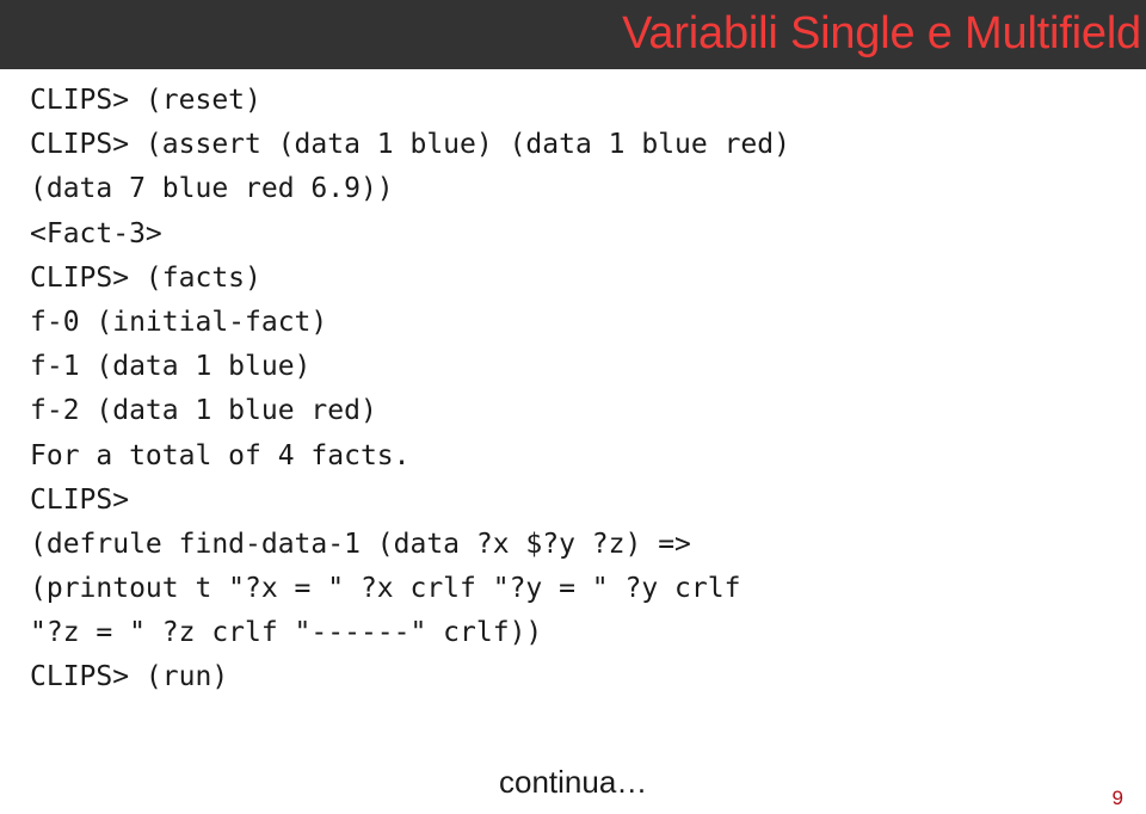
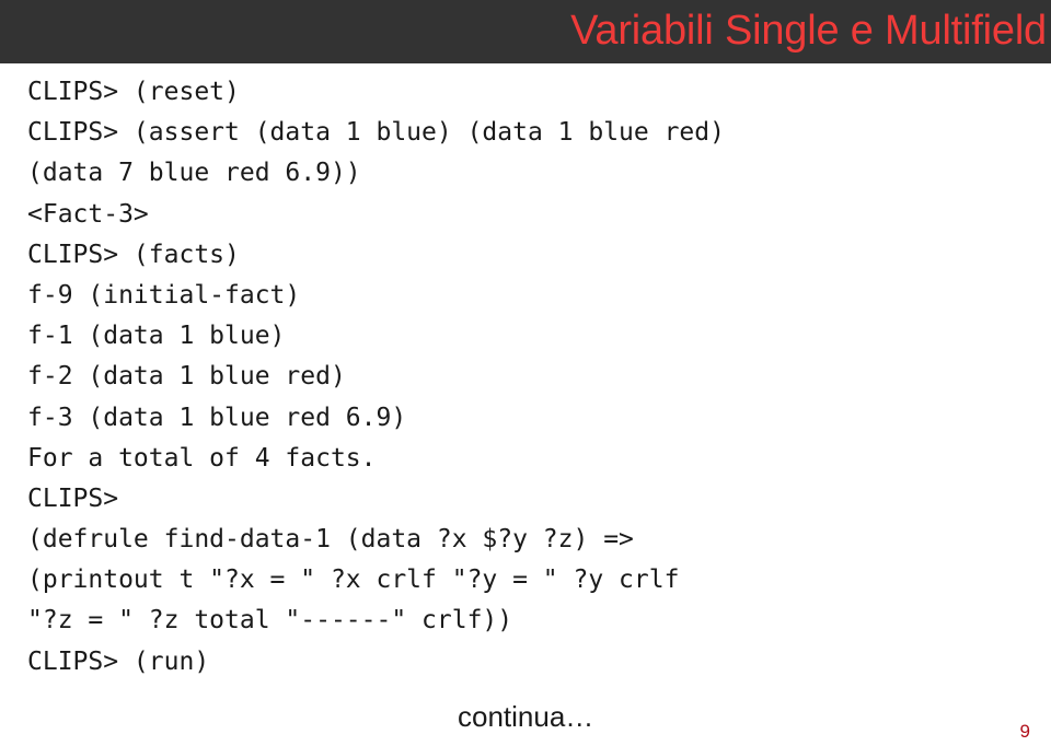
  Variabili Single e Multifield
  CLIPS> (reset)
  CLIPS> (assert (data 1 blue) (data 1 blue red)
  (data 7 blue red 6.9))
  <Fact-3>
  CLIPS> (facts)
- f-0 (initial-fact)
+ f-9 (initial-fact)
  f-1 (data 1 blue)
  f-2 (data 1 blue red)
+ f-3 (data 1 blue red 6.9)
  For a total of 4 facts.
  CLIPS>
  (defrule find-data-1 (data ?x $?y ?z) =>
  (printout t "?x = " ?x crlf "?y = " ?y crlf
- "?z = " ?z crlf "------" crlf))
+ "?z = " ?z total "------" crlf))
  CLIPS> (run)
  continua…
  9
